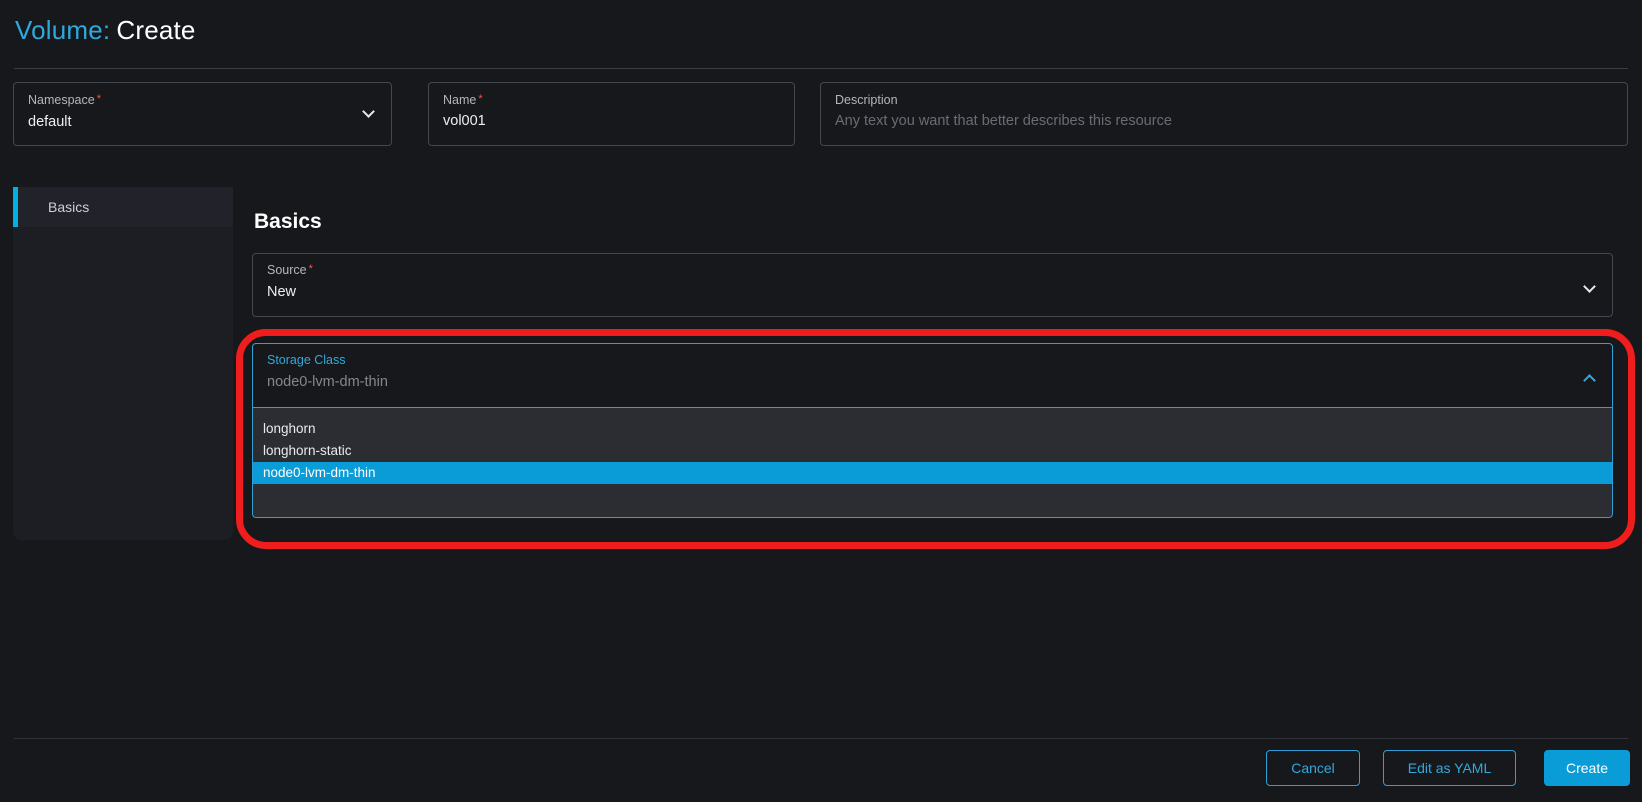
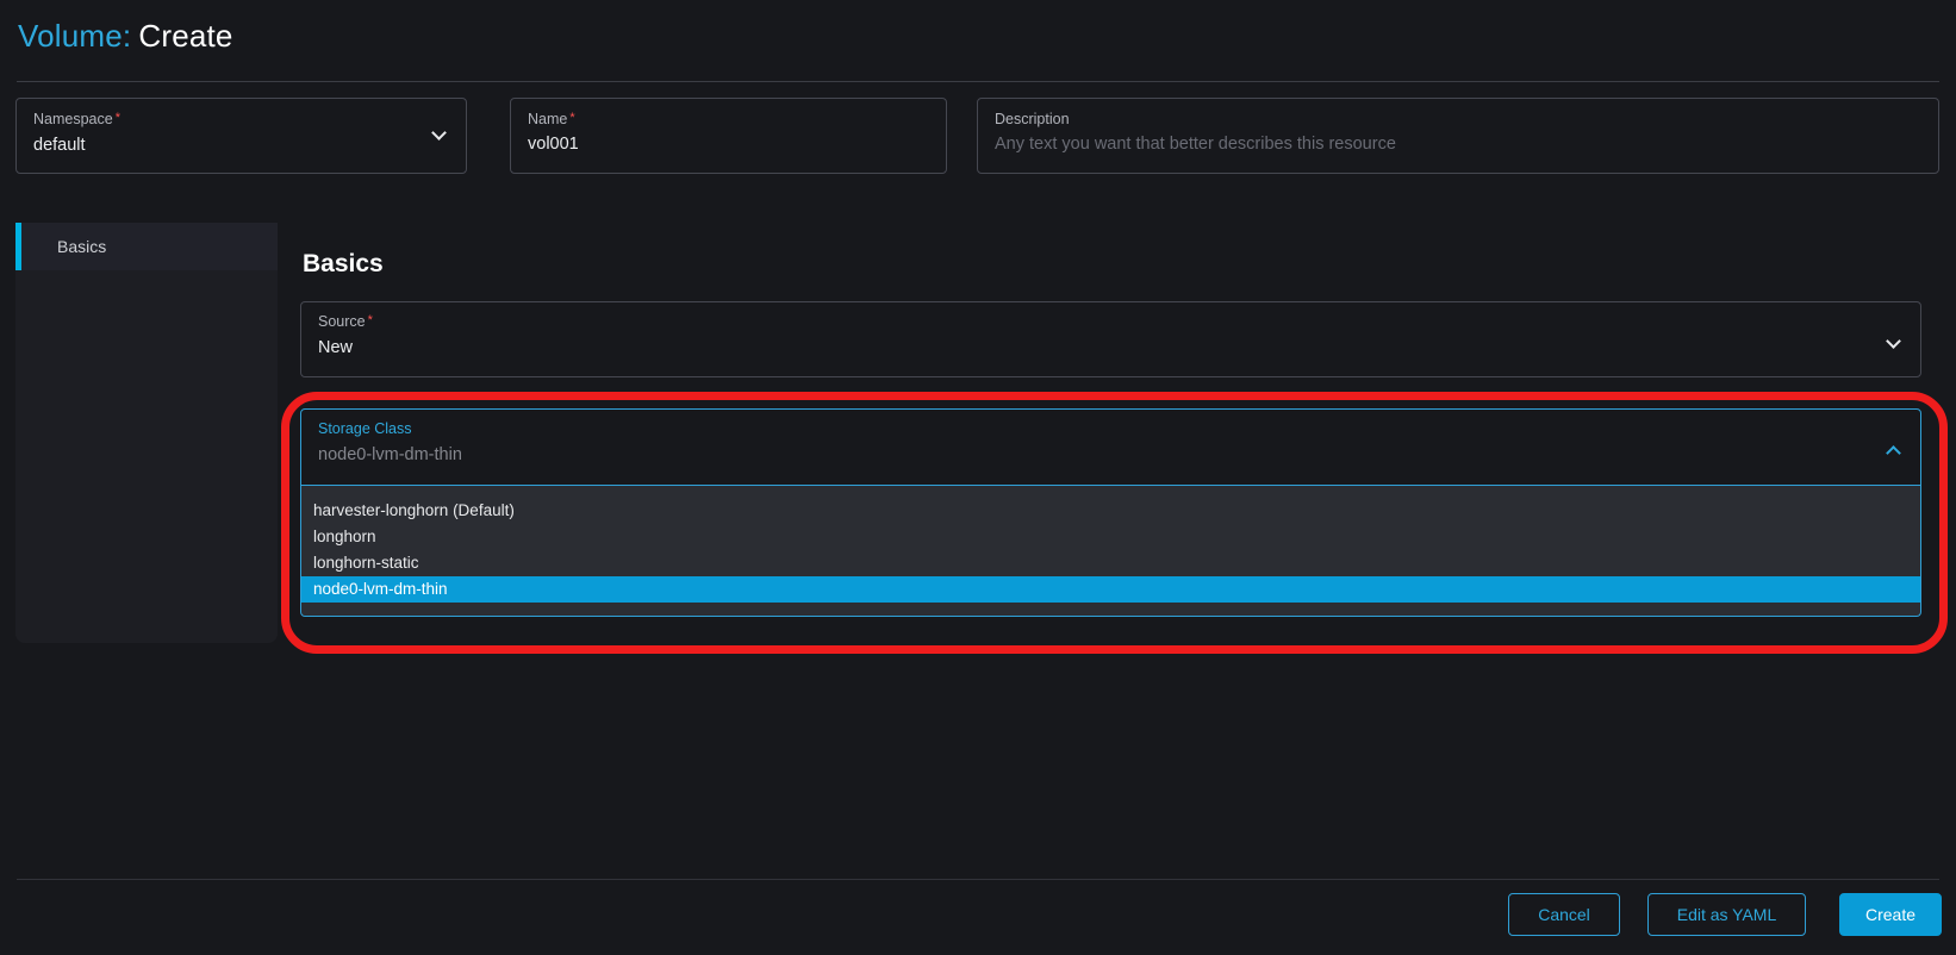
  Volume: Create
  Namespace *
  default
  Name *
  vol001
  Description
  Any text you want that better describes this resource
  Basics
  Basics
  Source *
  New
  Storage Class
  node0-lvm-dm-thin
+ harvester-longhorn (Default)
  longhorn
  longhorn-static
  node0-lvm-dm-thin
  Cancel
  Edit as YAML
  Create
